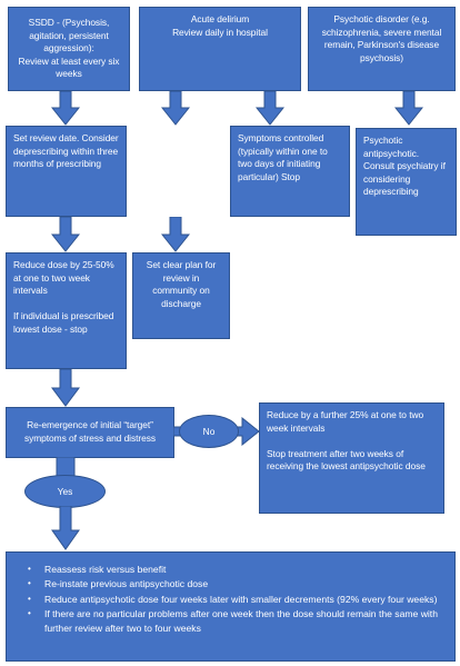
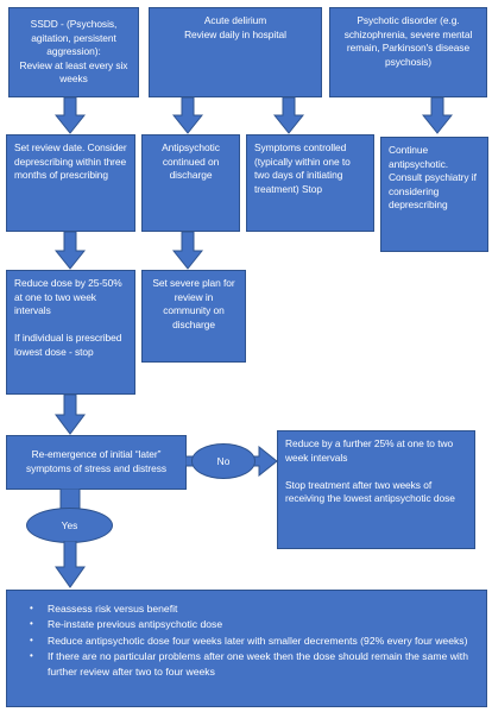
  SSDD - (Psychosis, agitation, persistent aggression):
  Review at least every six weeks
  Acute delirium
  Review daily in hospital
  Psychotic disorder (e.g. schizophrenia, severe mental remain, Parkinson's disease psychosis)
  Set review date. Consider deprescribing within three months of prescribing
+ Antipsychotic continued on discharge
- Symptoms controlled (typically within one to two days of initiating particular) Stop
+ Symptoms controlled (typically within one to two days of initiating treatment) Stop
- Psychotic antipsychotic. Consult psychiatry if considering deprescribing
+ Continue antipsychotic. Consult psychiatry if considering deprescribing
  Reduce dose by 25-50% at one to two week intervals
  If individual is prescribed lowest dose - stop
- Set clear plan for review in community on discharge
+ Set severe plan for review in community on discharge
- Re-emergence of initial “target” symptoms of stress and distress
+ Re-emergence of initial “later” symptoms of stress and distress
  No
  Reduce by a further 25% at one to two week intervals
  Stop treatment after two weeks of receiving the lowest antipsychotic dose
  Yes
  Reassess risk versus benefit
  Re-instate previous antipsychotic dose
  Reduce antipsychotic dose four weeks later with smaller decrements (92% every four weeks)
  If there are no particular problems after one week then the dose should remain the same with further review after two to four weeks
